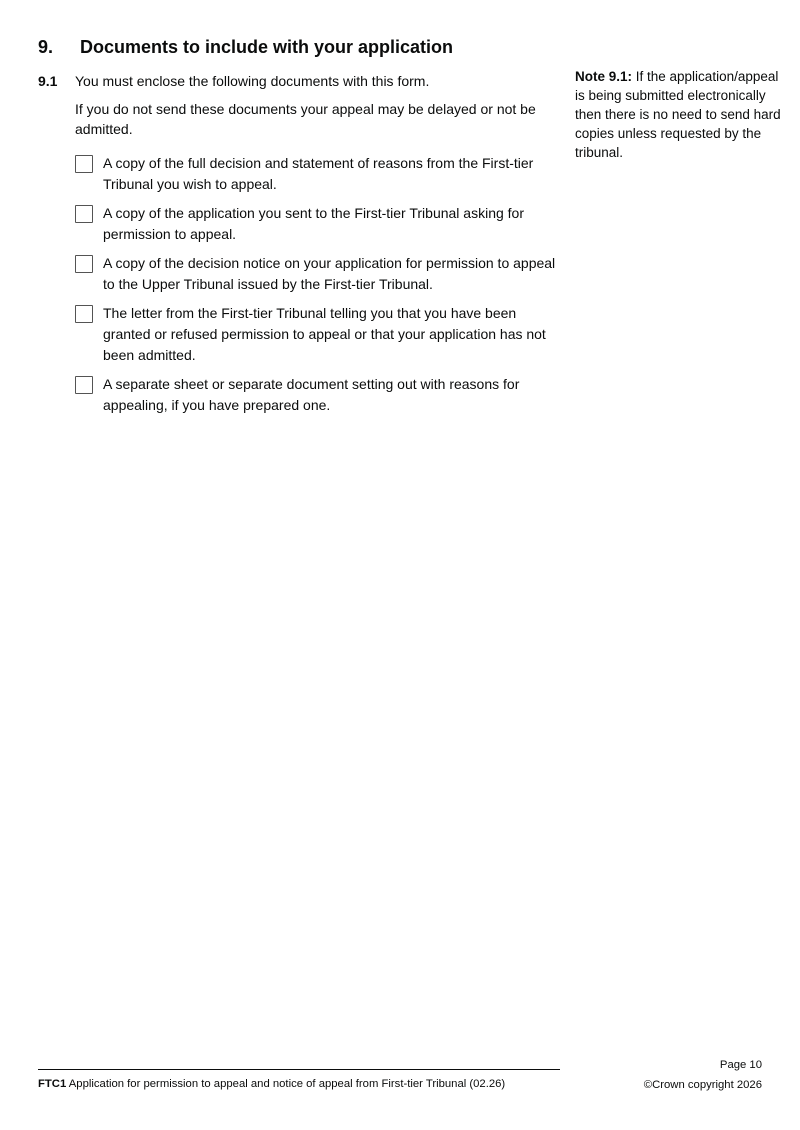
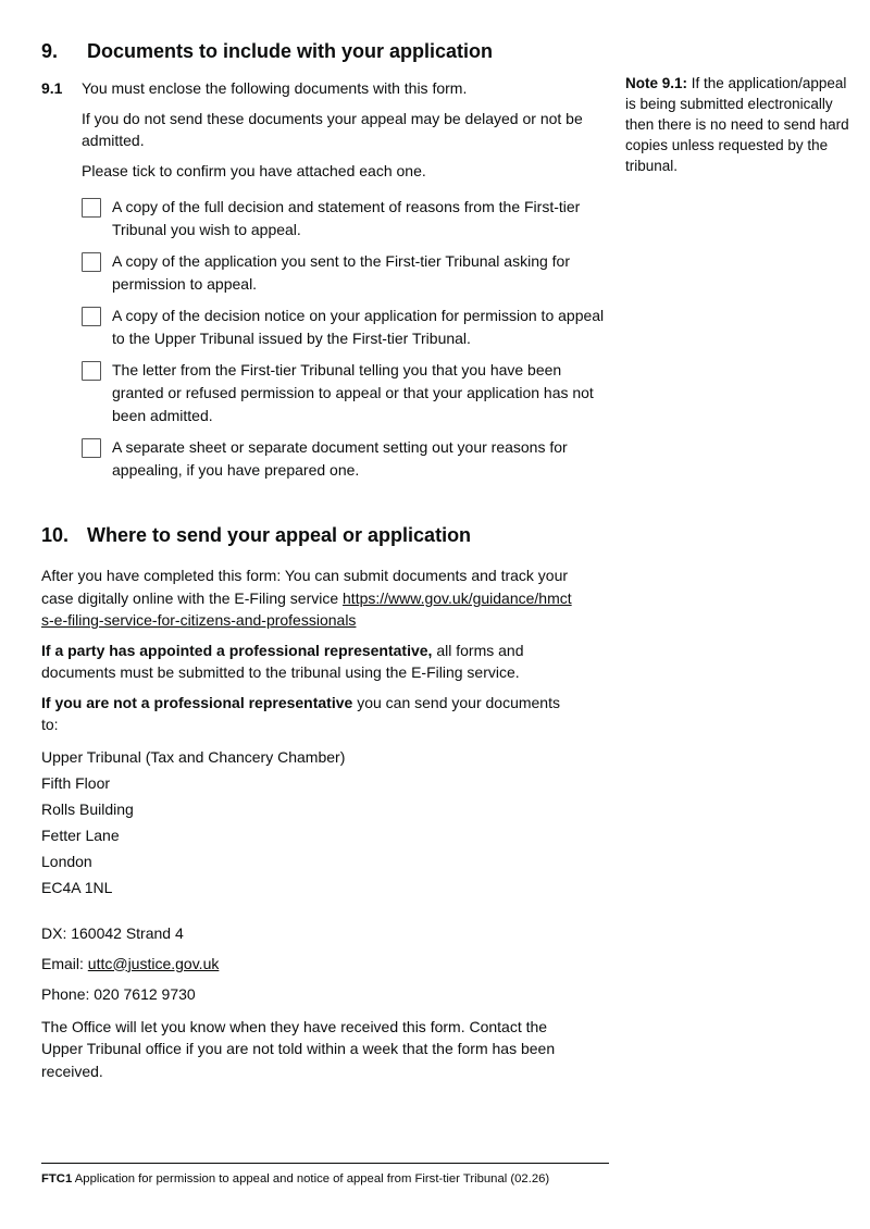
  9.
  Documents to include with your application
  9.1
  You must enclose the following documents with this form.
  If you do not send these documents your appeal may be delayed or not be admitted.
+ Please tick to confirm you have attached each one.
  A copy of the full decision and statement of reasons from the First-tier Tribunal you wish to appeal.
  A copy of the application you sent to the First-tier Tribunal asking for permission to appeal.
  A copy of the decision notice on your application for permission to appeal to the Upper Tribunal issued by the First-tier Tribunal.
  The letter from the First-tier Tribunal telling you that you have been granted or refused permission to appeal or that your application has not been admitted.
- A separate sheet or separate document setting out with reasons for appealing, if you have prepared one.
+ A separate sheet or separate document setting out your reasons for appealing, if you have prepared one.
+ 10.
+ Where to send your appeal or application
+ After you have completed this form: You can submit documents and track your case digitally online with the E-Filing service https://www.gov.uk/guidance/hmcts-e-filing-service-for-citizens-and-professionals
+ If a party has appointed a professional representative, all forms and documents must be submitted to the tribunal using the E-Filing service.
+ If you are not a professional representative you can send your documents to:
+ Upper Tribunal (Tax and Chancery Chamber)
+ Fifth Floor
+ Rolls Building
+ Fetter Lane
+ London
+ EC4A 1NL
+ DX: 160042 Strand 4
+ Email: uttc@justice.gov.uk
+ Phone: 020 7612 9730
+ The Office will let you know when they have received this form. Contact the Upper Tribunal office if you are not told within a week that the form has been received.
  Note 9.1: If the application/appeal is being submitted electronically then there is no need to send hard copies unless requested by the tribunal.
  FTC1 Application for permission to appeal and notice of appeal from First-tier Tribunal (02.26)
- Page 10
- ©Crown copyright 2026
